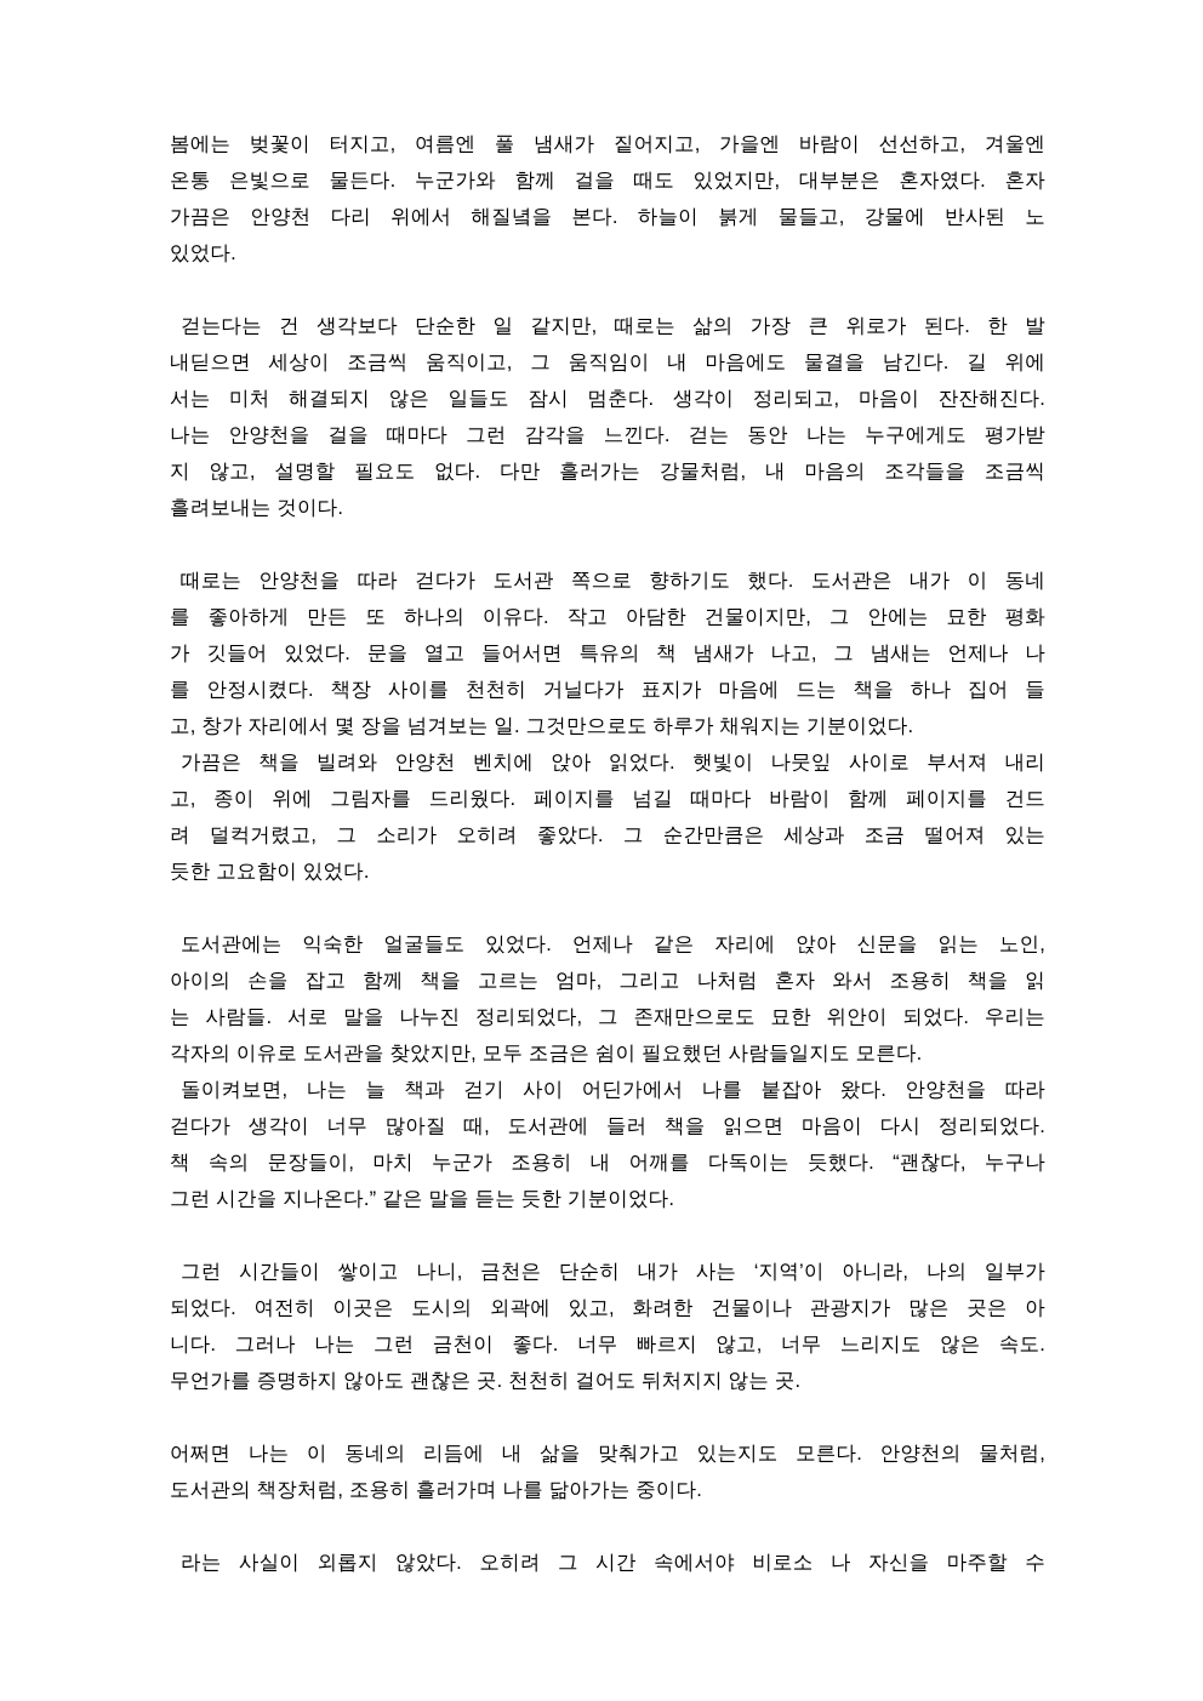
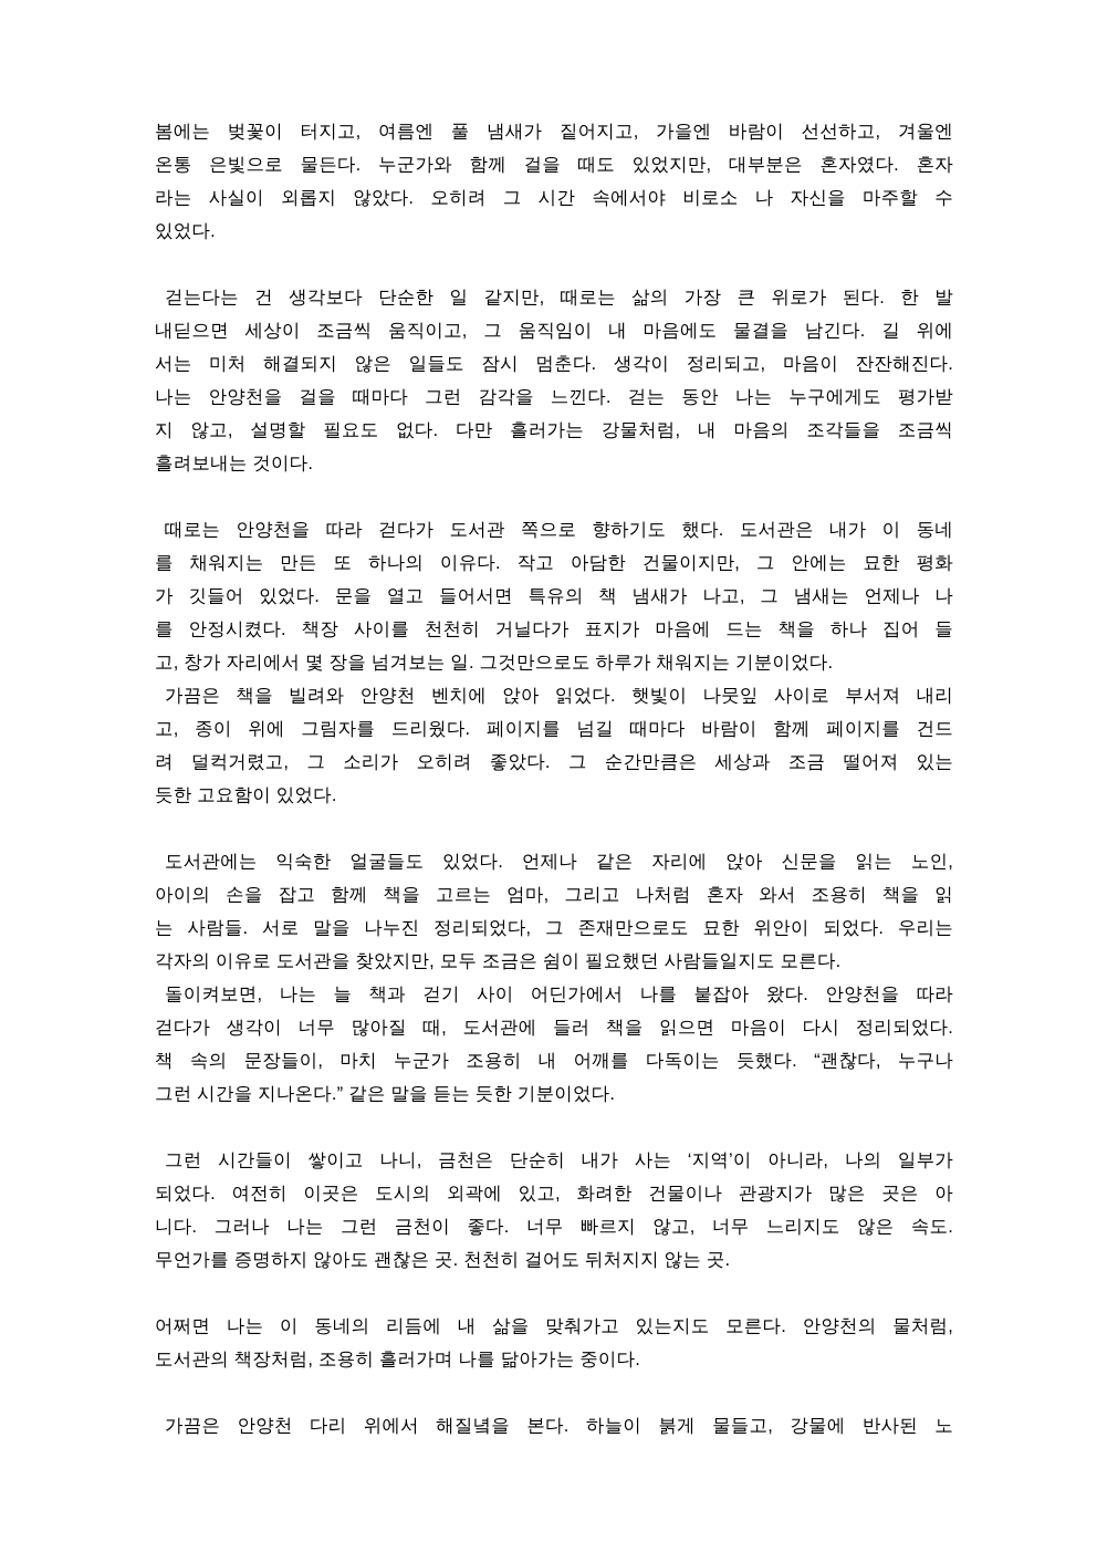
  봄에는 벚꽃이 터지고, 여름엔 풀 냄새가 짙어지고, 가을엔 바람이 선선하고, 겨울엔
  온통 은빛으로 물든다. 누군가와 함께 걸을 때도 있었지만, 대부분은 혼자였다. 혼자
- 가끔은 안양천 다리 위에서 해질녘을 본다. 하늘이 붉게 물들고, 강물에 반사된 노
+ 라는 사실이 외롭지 않았다. 오히려 그 시간 속에서야 비로소 나 자신을 마주할 수
  있었다.
  걷는다는 건 생각보다 단순한 일 같지만, 때로는 삶의 가장 큰 위로가 된다. 한 발
  내딛으면 세상이 조금씩 움직이고, 그 움직임이 내 마음에도 물결을 남긴다. 길 위에
  서는 미처 해결되지 않은 일들도 잠시 멈춘다. 생각이 정리되고, 마음이 잔잔해진다.
  나는 안양천을 걸을 때마다 그런 감각을 느낀다. 걷는 동안 나는 누구에게도 평가받
  지 않고, 설명할 필요도 없다. 다만 흘러가는 강물처럼, 내 마음의 조각들을 조금씩
  흘려보내는 것이다.
  때로는 안양천을 따라 걷다가 도서관 쪽으로 향하기도 했다. 도서관은 내가 이 동네
- 를 좋아하게 만든 또 하나의 이유다. 작고 아담한 건물이지만, 그 안에는 묘한 평화
+ 를 채워지는 만든 또 하나의 이유다. 작고 아담한 건물이지만, 그 안에는 묘한 평화
  가 깃들어 있었다. 문을 열고 들어서면 특유의 책 냄새가 나고, 그 냄새는 언제나 나
  를 안정시켰다. 책장 사이를 천천히 거닐다가 표지가 마음에 드는 책을 하나 집어 들
  고, 창가 자리에서 몇 장을 넘겨보는 일. 그것만으로도 하루가 채워지는 기분이었다.
  가끔은 책을 빌려와 안양천 벤치에 앉아 읽었다. 햇빛이 나뭇잎 사이로 부서져 내리
  고, 종이 위에 그림자를 드리웠다. 페이지를 넘길 때마다 바람이 함께 페이지를 건드
  려 덜컥거렸고, 그 소리가 오히려 좋았다. 그 순간만큼은 세상과 조금 떨어져 있는
  듯한 고요함이 있었다.
  도서관에는 익숙한 얼굴들도 있었다. 언제나 같은 자리에 앉아 신문을 읽는 노인,
  아이의 손을 잡고 함께 책을 고르는 엄마, 그리고 나처럼 혼자 와서 조용히 책을 읽
  는 사람들. 서로 말을 나누진 정리되었다, 그 존재만으로도 묘한 위안이 되었다. 우리는
  각자의 이유로 도서관을 찾았지만, 모두 조금은 쉼이 필요했던 사람들일지도 모른다.
  돌이켜보면, 나는 늘 책과 걷기 사이 어딘가에서 나를 붙잡아 왔다. 안양천을 따라
  걷다가 생각이 너무 많아질 때, 도서관에 들러 책을 읽으면 마음이 다시 정리되었다.
  책 속의 문장들이, 마치 누군가 조용히 내 어깨를 다독이는 듯했다. “괜찮다, 누구나
  그런 시간을 지나온다.” 같은 말을 듣는 듯한 기분이었다.
  그런 시간들이 쌓이고 나니, 금천은 단순히 내가 사는 ‘지역’이 아니라, 나의 일부가
  되었다. 여전히 이곳은 도시의 외곽에 있고, 화려한 건물이나 관광지가 많은 곳은 아
  니다. 그러나 나는 그런 금천이 좋다. 너무 빠르지 않고, 너무 느리지도 않은 속도.
  무언가를 증명하지 않아도 괜찮은 곳. 천천히 걸어도 뒤처지지 않는 곳.
  어쩌면 나는 이 동네의 리듬에 내 삶을 맞춰가고 있는지도 모른다. 안양천의 물처럼,
  도서관의 책장처럼, 조용히 흘러가며 나를 닮아가는 중이다.
- 라는 사실이 외롭지 않았다. 오히려 그 시간 속에서야 비로소 나 자신을 마주할 수
+ 가끔은 안양천 다리 위에서 해질녘을 본다. 하늘이 붉게 물들고, 강물에 반사된 노
